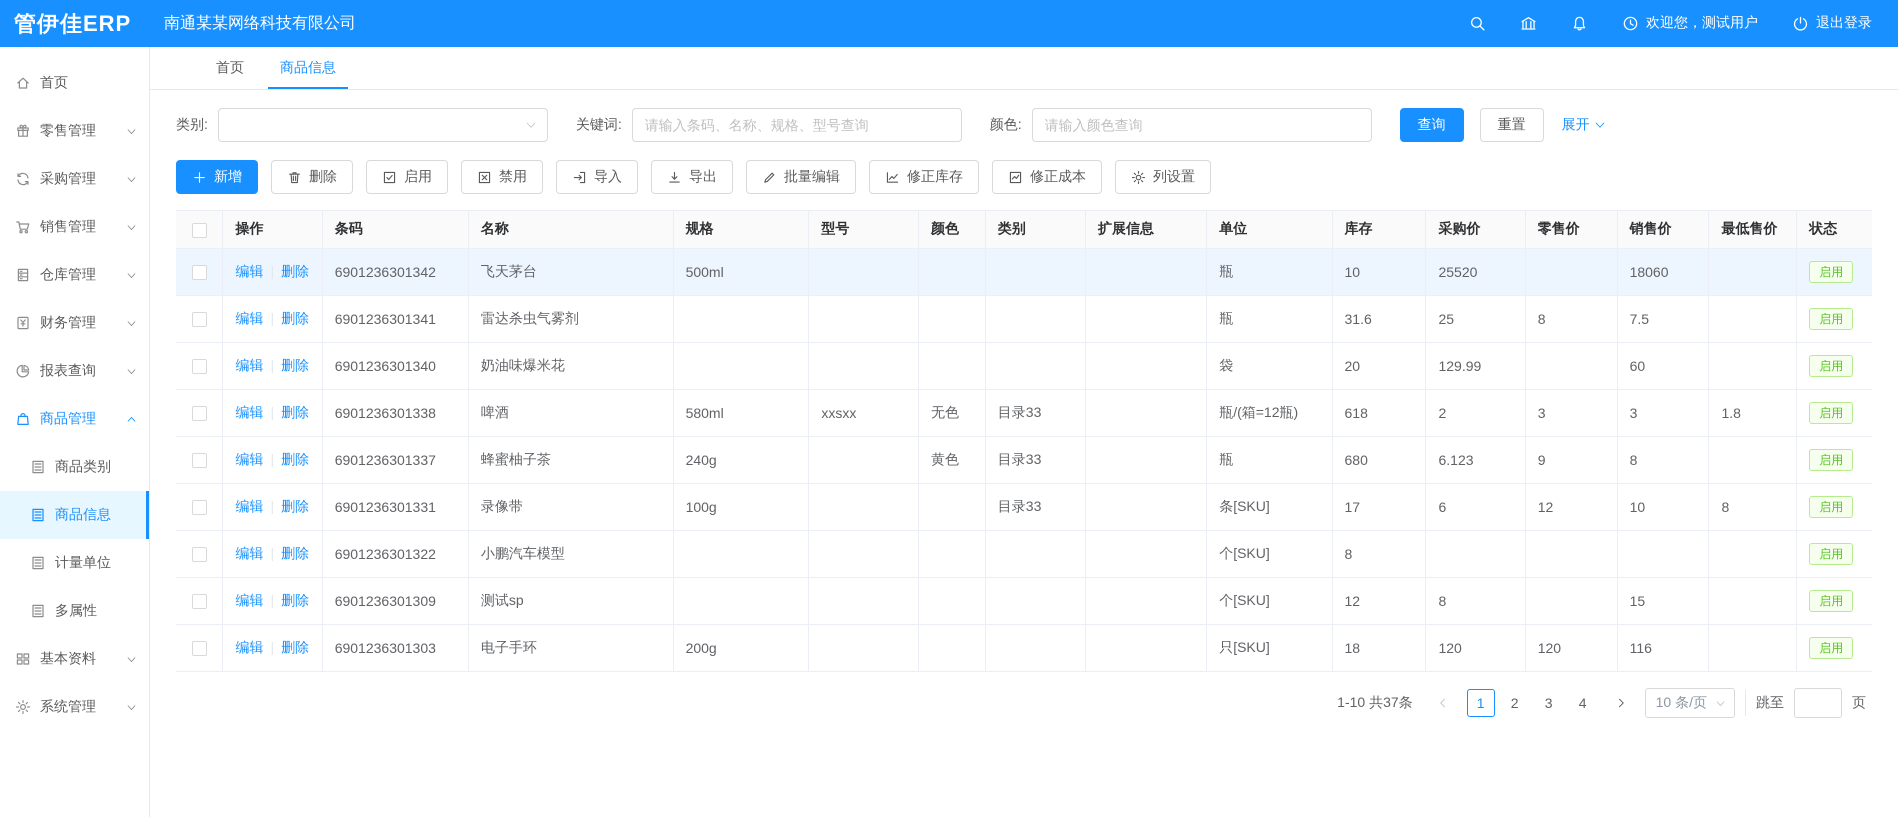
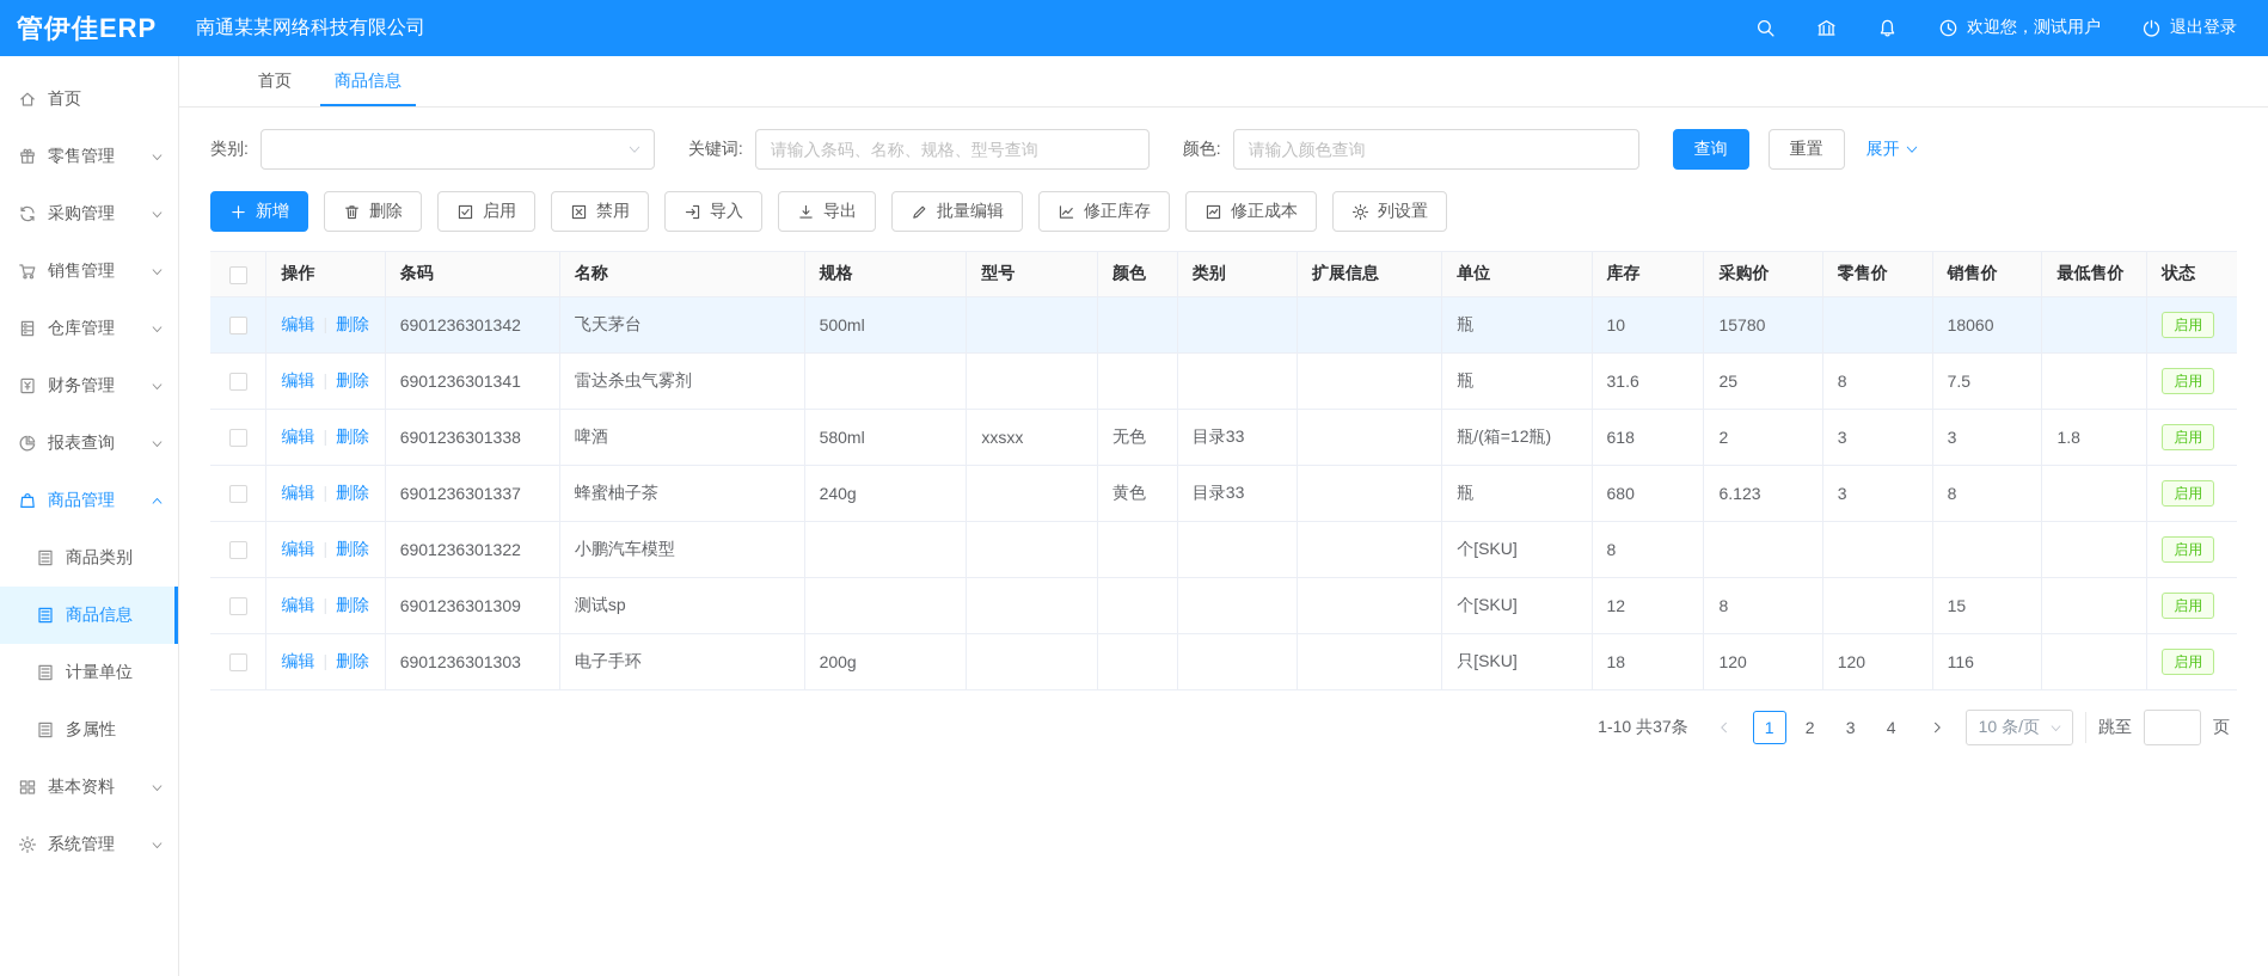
  管伊佳ERP
  南通某某网络科技有限公司
  欢迎您，测试用户
  退出登录
  首页
  零售管理
  采购管理
  销售管理
  仓库管理
  财务管理
  报表查询
  商品管理
  商品类别
  商品信息
  计量单位
  多属性
  基本资料
  系统管理
  首页
  商品信息
  类别:
  关键词:
  请输入条码、名称、规格、型号查询
  颜色:
  请输入颜色查询
  查询
  重置
  展开
  新增
  删除
  启用
  禁用
  导入
  导出
  批量编辑
  修正库存
  修正成本
  列设置
  	操作	条码	名称	规格	型号	颜色	类别	扩展信息	单位	库存	采购价	零售价	销售价	最低售价	状态
- 	编辑 删除	6901236301342	飞天茅台	500ml					瓶	10	25520		18060		启用
+ 	编辑 删除	6901236301342	飞天茅台	500ml					瓶	10	15780		18060		启用
  	编辑 | 删除	6901236301341	雷达杀虫气雾剂						瓶	31.6	25	8	7.5		启用
- 	编辑 | 删除	6901236301340	奶油味爆米花						袋	20	129.99		60		启用
  	编辑 | 删除	6901236301338	啤酒	580ml	xxsxx	无色	目录33		瓶/(箱=12瓶)	618	2	3	3	1.8	启用
- 	编辑 | 删除	6901236301337	蜂蜜柚子茶	240g		黄色	目录33		瓶	680	6.123	9	8		启用
+ 	编辑 | 删除	6901236301337	蜂蜜柚子茶	240g		黄色	目录33		瓶	680	6.123	3	8		启用
- 	编辑 | 删除	6901236301331	录像带	100g			目录33		条[SKU]	17	6	12	10	8	启用
  	编辑 | 删除	6901236301322	小鹏汽车模型						个[SKU]	8					启用
  	编辑 | 删除	6901236301309	测试sp						个[SKU]	12	8		15		启用
  	编辑 | 删除	6901236301303	电子手环	200g					只[SKU]	18	120	120	116		启用
  1-10 共37条
  1
  2
  3
  4
  10 条/页
  跳至
  页
